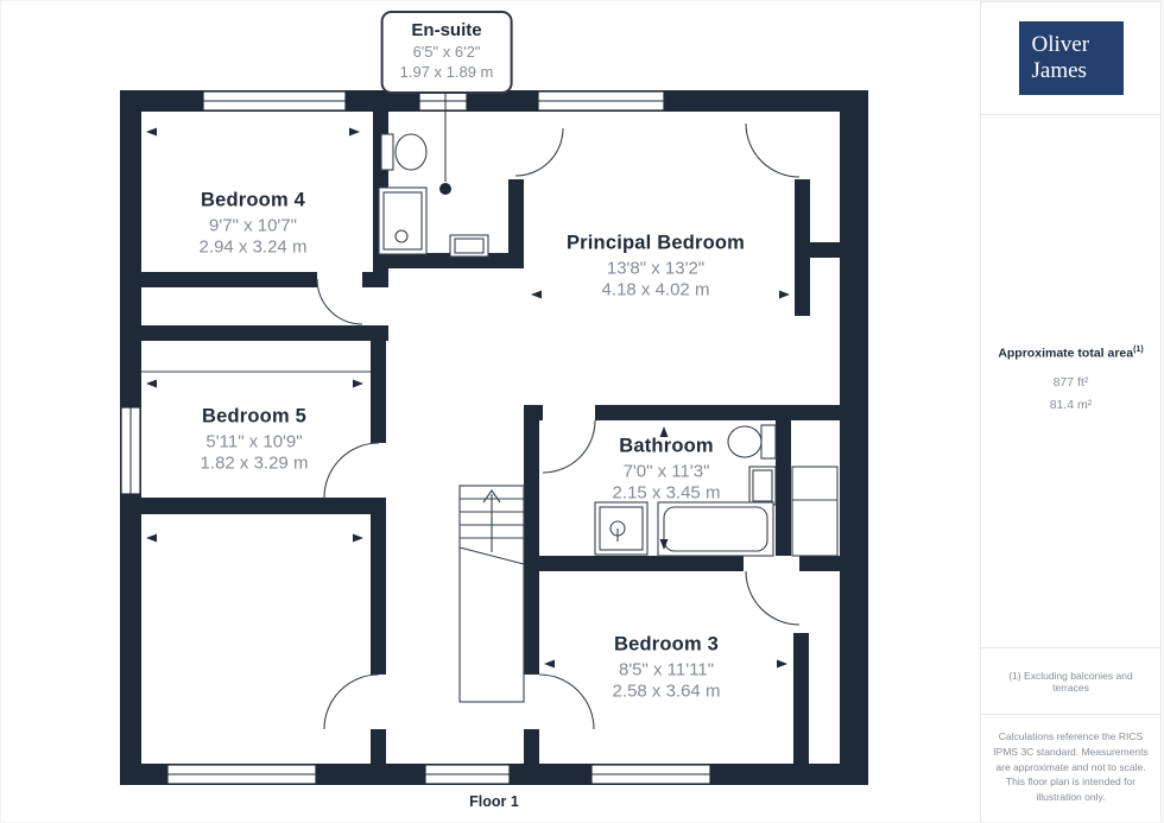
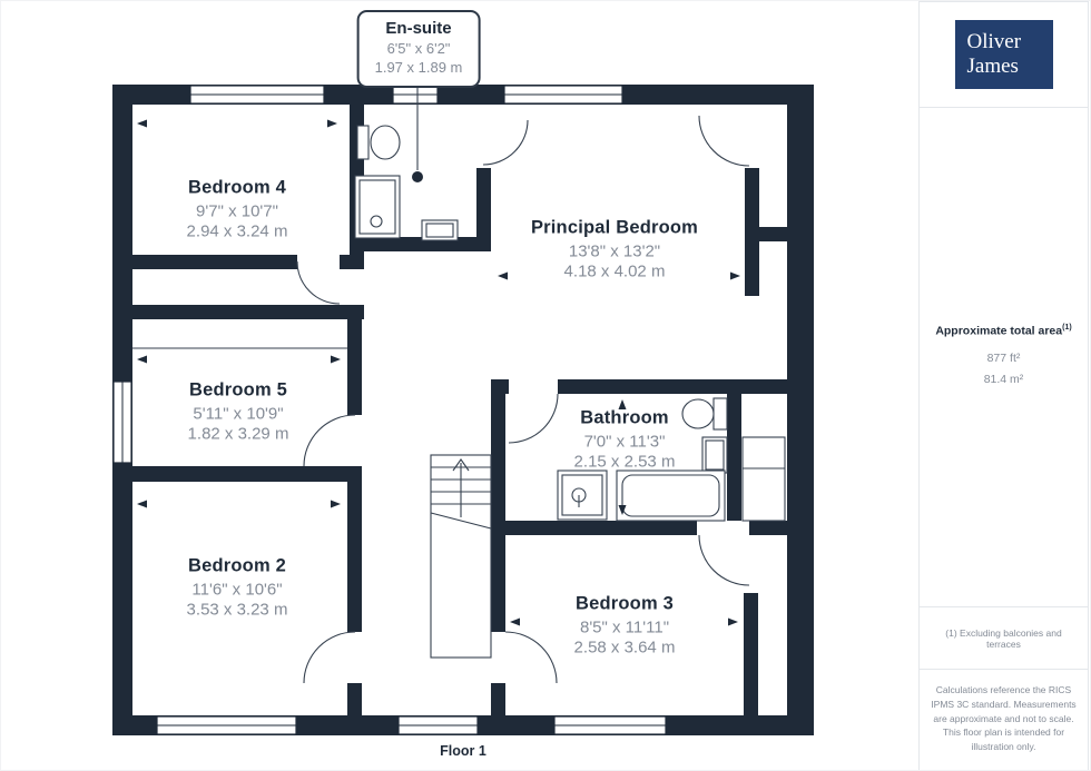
  En-suite
  6'5" x 6'2"
  1.97 x 1.89 m
  Bedroom 4
  9'7" x 10'7"
  2.94 x 3.24 m
  Principal Bedroom
  13'8" x 13'2"
  4.18 x 4.02 m
  Bedroom 5
  5'11" x 10'9"
  1.82 x 3.29 m
  Bathroom
  7'0" x 11'3"
- 2.15 x 3.45 m
+ 2.15 x 2.53 m
+ Bedroom 2
+ 11'6" x 10'6"
+ 3.53 x 3.23 m
  Bedroom 3
  8'5" x 11'11"
  2.58 x 3.64 m
  Floor 1
  Oliver
  James
  Approximate total area
  877 ft²
  81.4 m²
  (1) Excluding balconies and terraces
  Calculations reference the RICS IPMS 3C standard. Measurements are approximate and not to scale. This floor plan is intended for illustration only.
